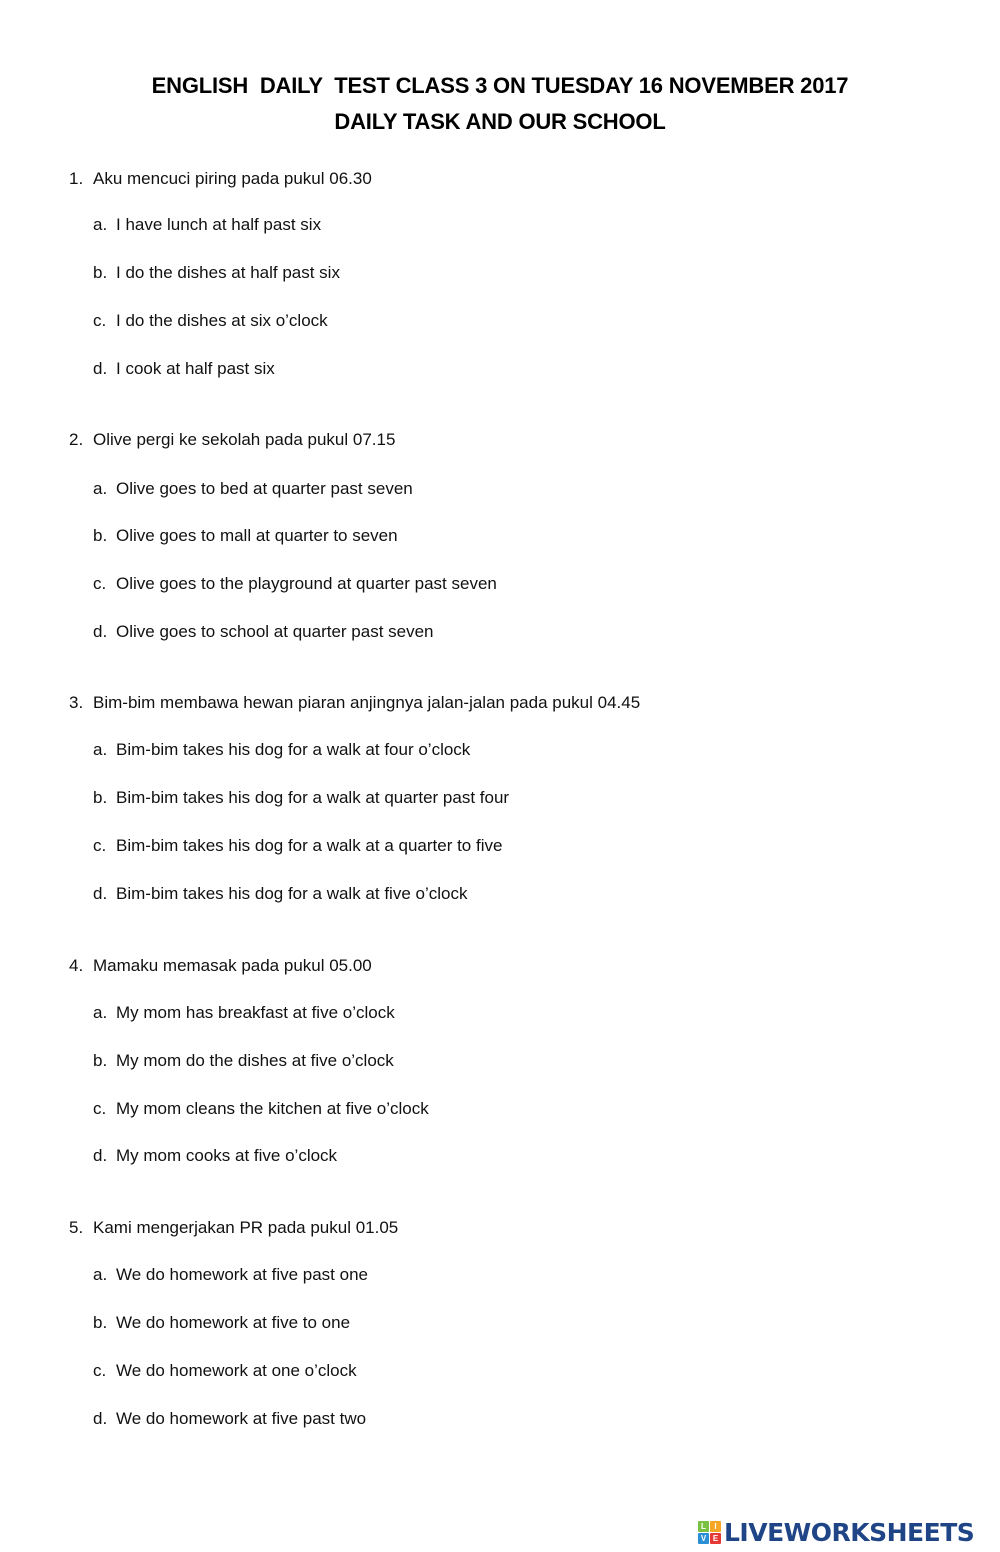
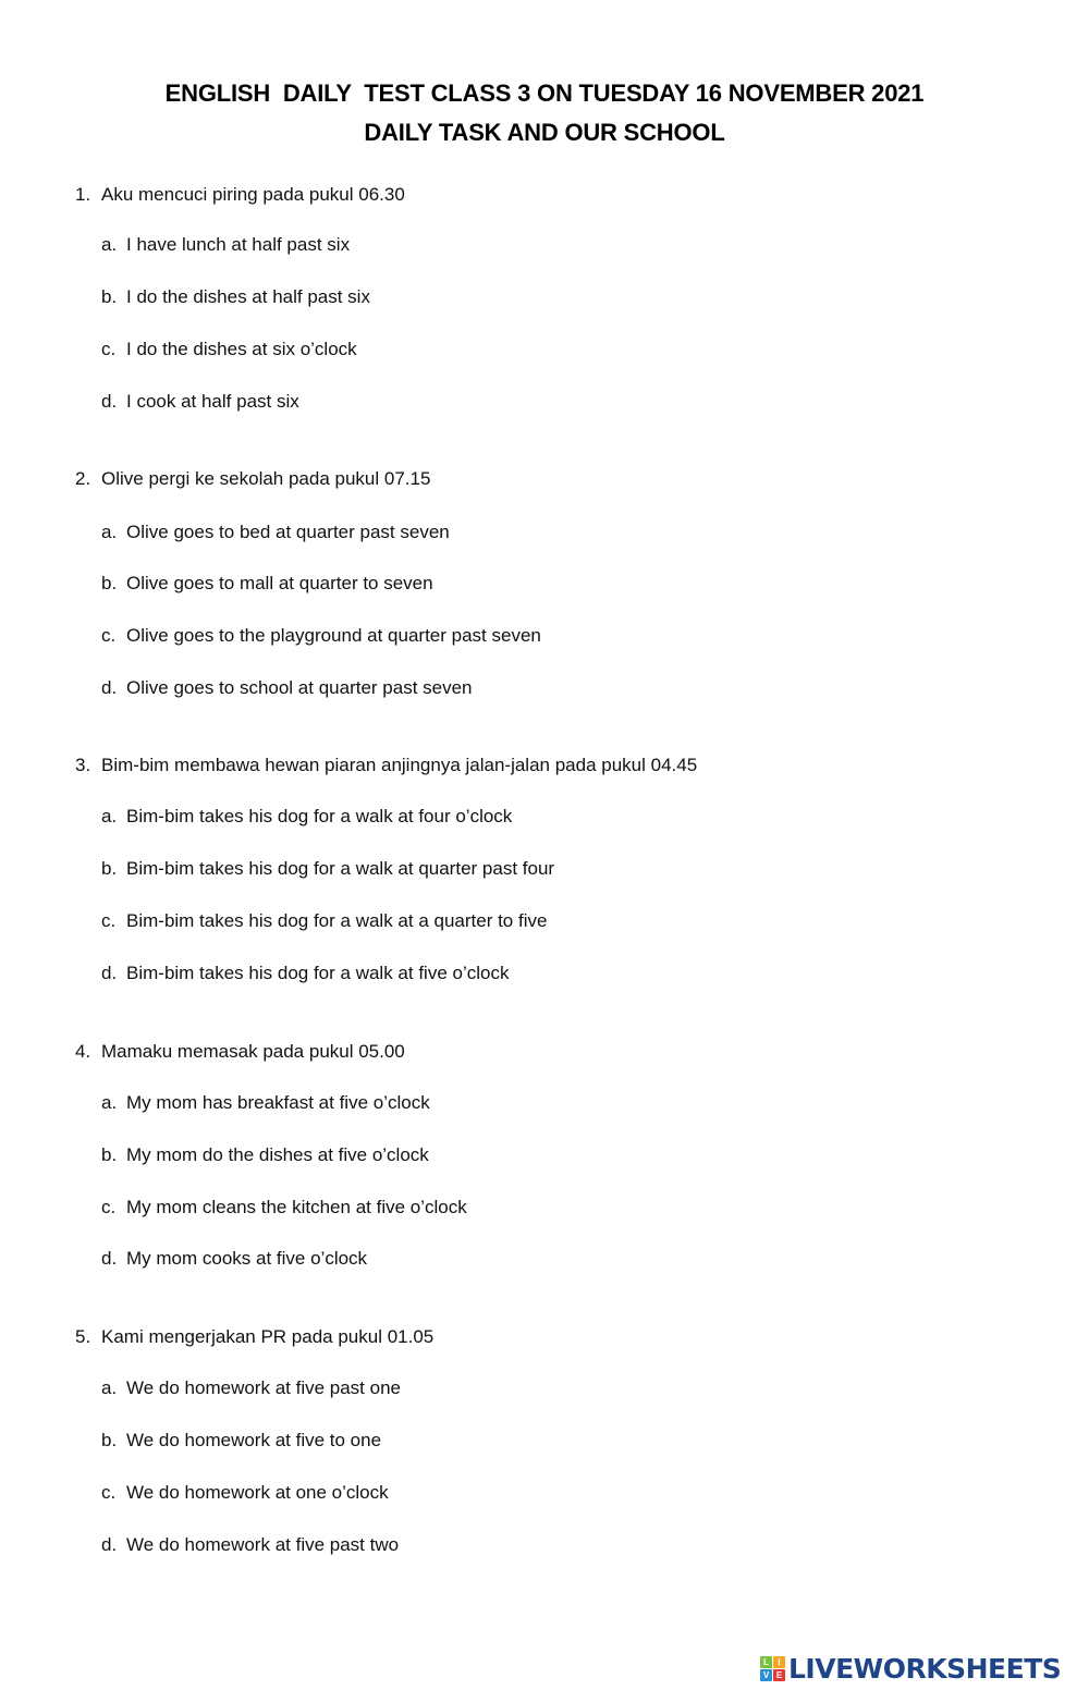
- ENGLISH DAILY TEST CLASS 3 ON TUESDAY 16 NOVEMBER 2017
+ ENGLISH DAILY TEST CLASS 3 ON TUESDAY 16 NOVEMBER 2021
  DAILY TASK AND OUR SCHOOL
  1. Aku mencuci piring pada pukul 06.30
  a. I have lunch at half past six
  b. I do the dishes at half past six
  c. I do the dishes at six o’clock
  d. I cook at half past six
  2. Olive pergi ke sekolah pada pukul 07.15
  a. Olive goes to bed at quarter past seven
  b. Olive goes to mall at quarter to seven
  c. Olive goes to the playground at quarter past seven
  d. Olive goes to school at quarter past seven
  3. Bim-bim membawa hewan piaran anjingnya jalan-jalan pada pukul 04.45
  a. Bim-bim takes his dog for a walk at four o’clock
  b. Bim-bim takes his dog for a walk at quarter past four
  c. Bim-bim takes his dog for a walk at a quarter to five
  d. Bim-bim takes his dog for a walk at five o’clock
  4. Mamaku memasak pada pukul 05.00
  a. My mom has breakfast at five o’clock
  b. My mom do the dishes at five o’clock
  c. My mom cleans the kitchen at five o’clock
  d. My mom cooks at five o’clock
  5. Kami mengerjakan PR pada pukul 01.05
  a. We do homework at five past one
  b. We do homework at five to one
  c. We do homework at one o’clock
  d. We do homework at five past two
  L
  I
  V
  E
  LIVEWORKSHEETS
